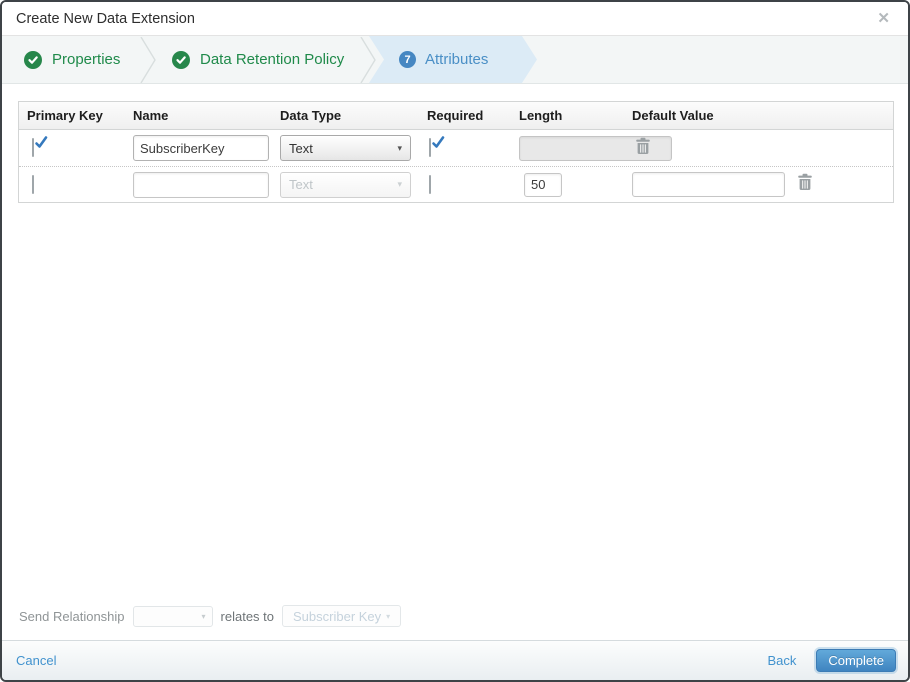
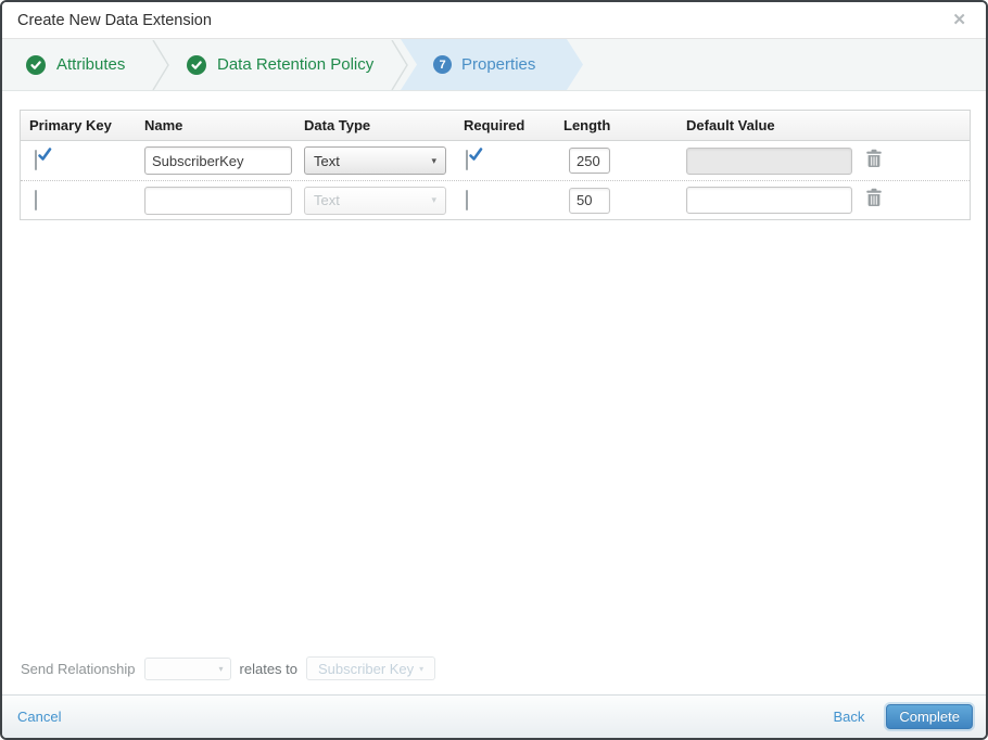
  Create New Data Extension
  ✕
- Properties
+ Attributes
  Data Retention Policy
  7
- Attributes
+ Properties
  Primary Key
  Name
  Data Type
  Required
  Length
  Default Value
  SubscriberKey
  Text
  ▾
+ 250
  Text
  ▾
  50
  Send Relationship
  ▾
  relates to
  Subscriber Key
  ▾
  Cancel
  Back
  Complete
